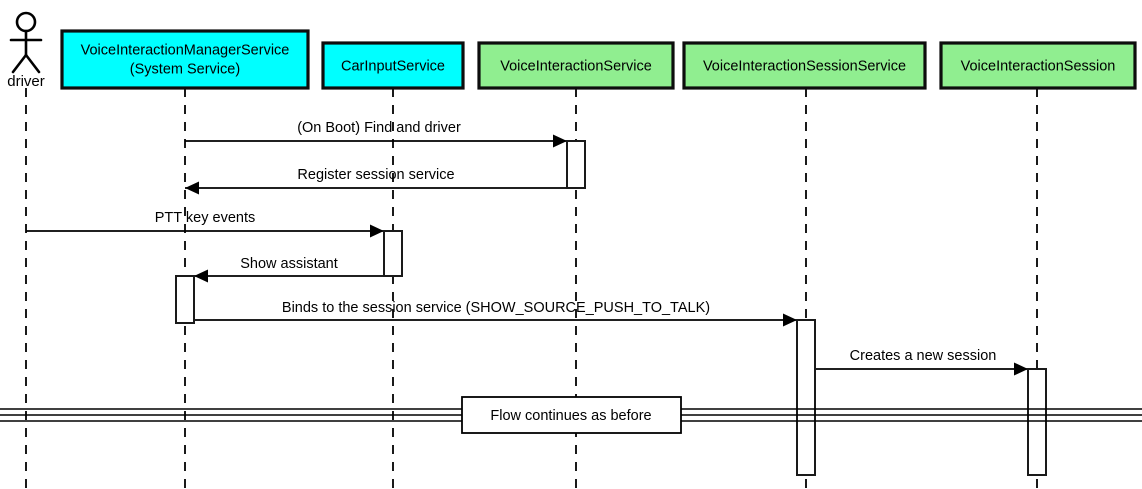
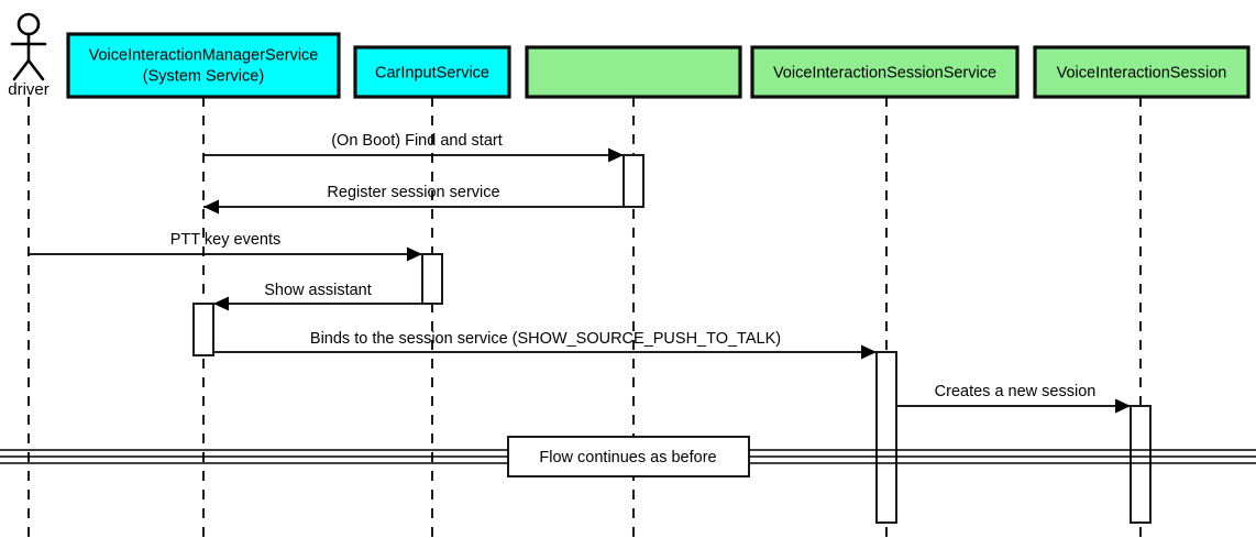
  VoiceInteractionManagerService
  (System Service)
  CarInputService
- VoiceInteractionService
  VoiceInteractionSessionService
  VoiceInteractionSession
  driver
- (On Boot) Find and driver
+ (On Boot) Find and start
  Register session service
  PTT key events
  Show assistant
  Binds to the session service (SHOW_SOURCE_PUSH_TO_TALK)
  Creates a new session
  Flow continues as before
